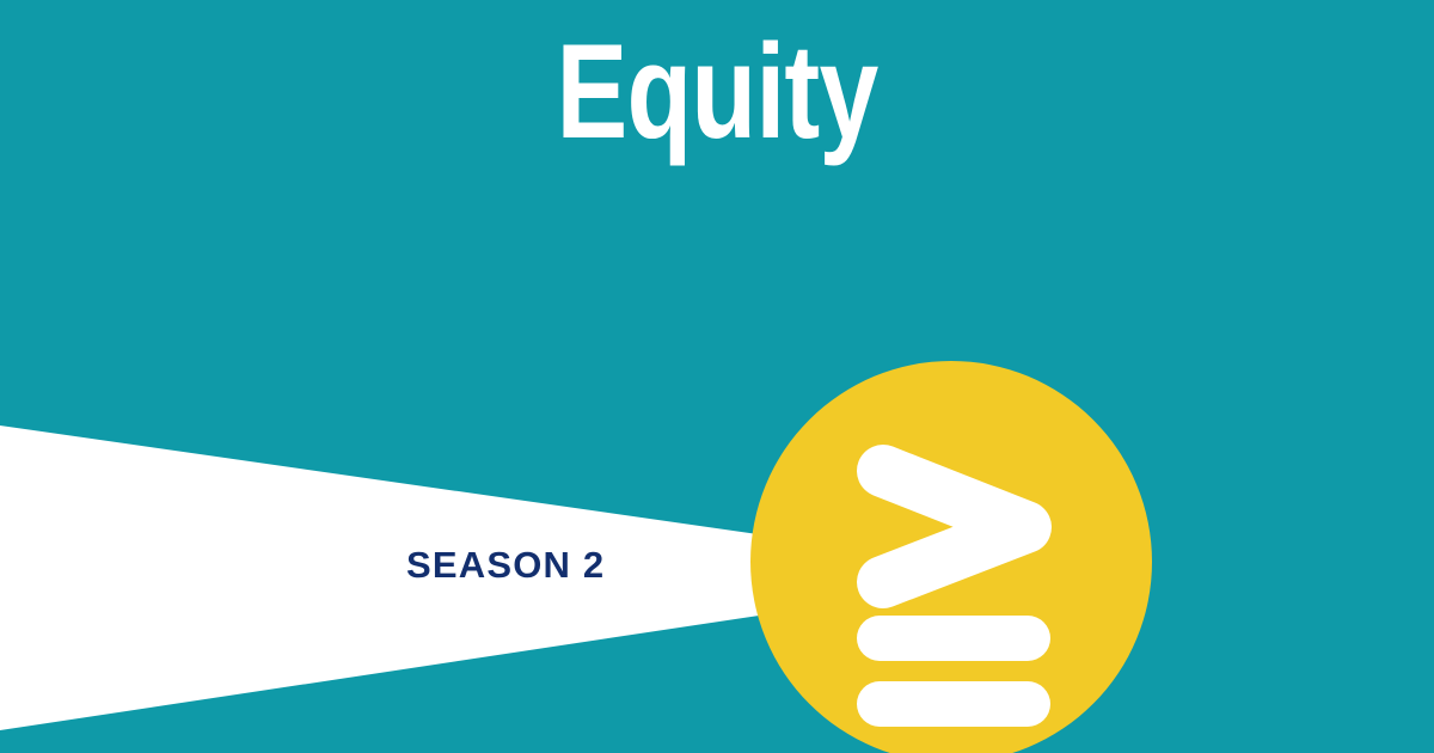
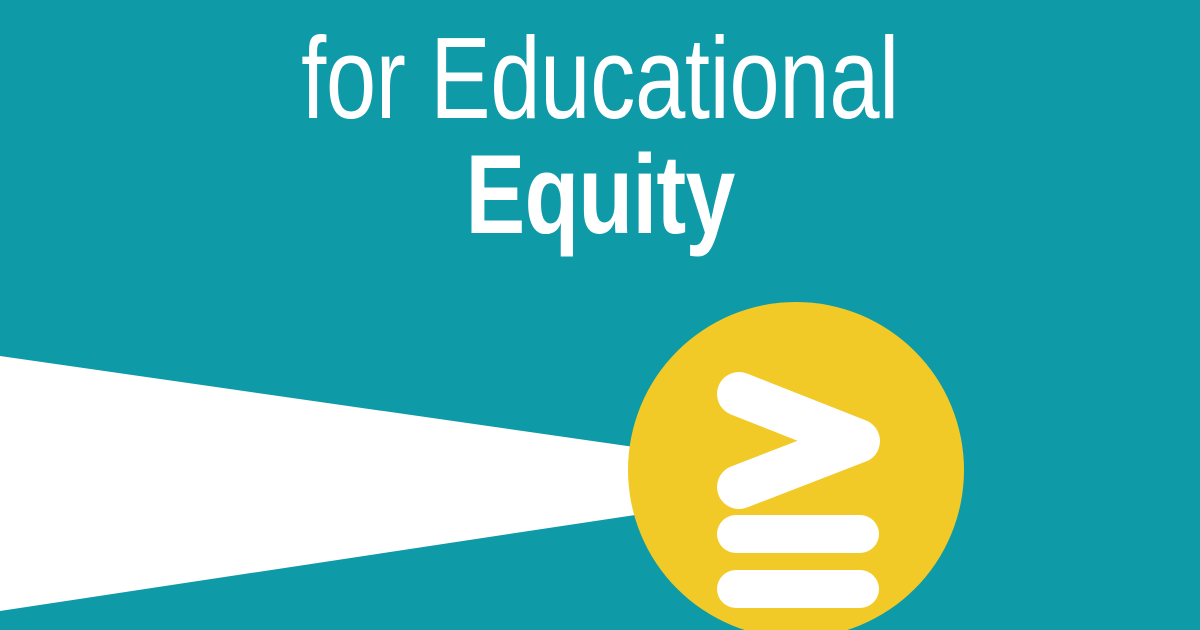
+ for Educational
  Equity
- SEASON 2
